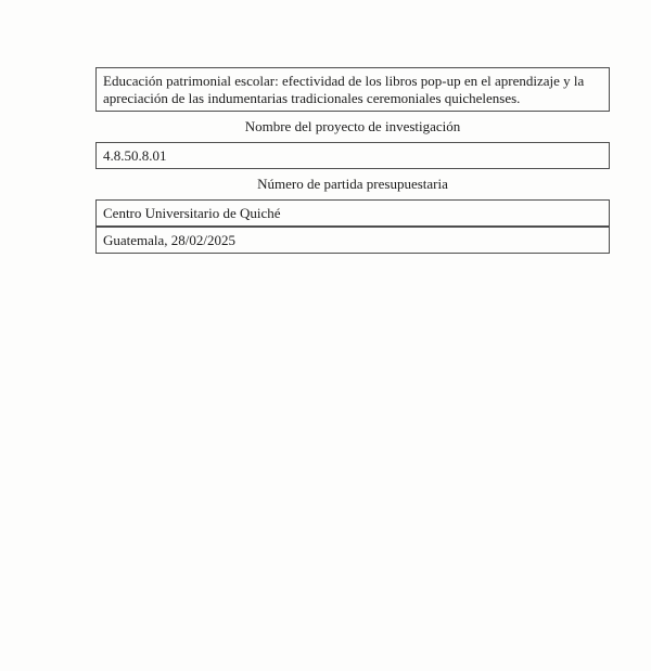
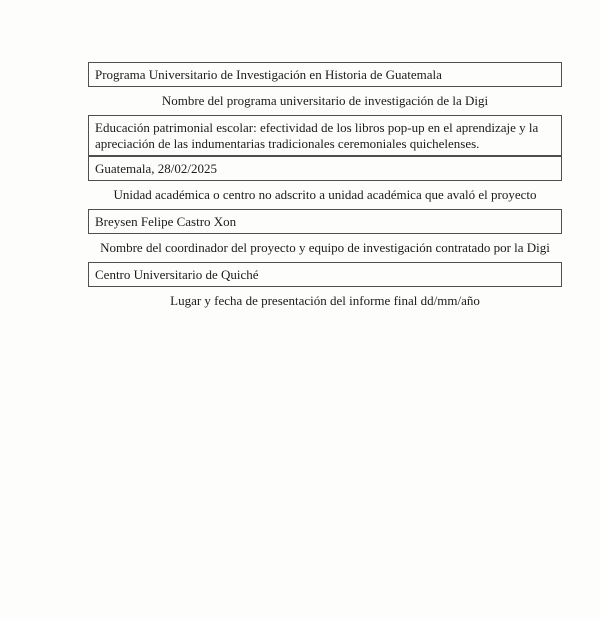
+ Programa Universitario de Investigación en Historia de Guatemala
+ Nombre del programa universitario de investigación de la Digi
  Educación patrimonial escolar: efectividad de los libros pop-up en el aprendizaje y la apreciación de las indumentarias tradicionales ceremoniales quichelenses.
- Nombre del proyecto de investigación
- 4.8.50.8.01
- Número de partida presupuestaria
- Centro Universitario de Quiché
+ Guatemala, 28/02/2025
+ Unidad académica o centro no adscrito a unidad académica que avaló el proyecto
+ Breysen Felipe Castro Xon
+ Nombre del coordinador del proyecto y equipo de investigación contratado por la Digi
- Guatemala, 28/02/2025
+ Centro Universitario de Quiché
+ Lugar y fecha de presentación del informe final dd/mm/año
